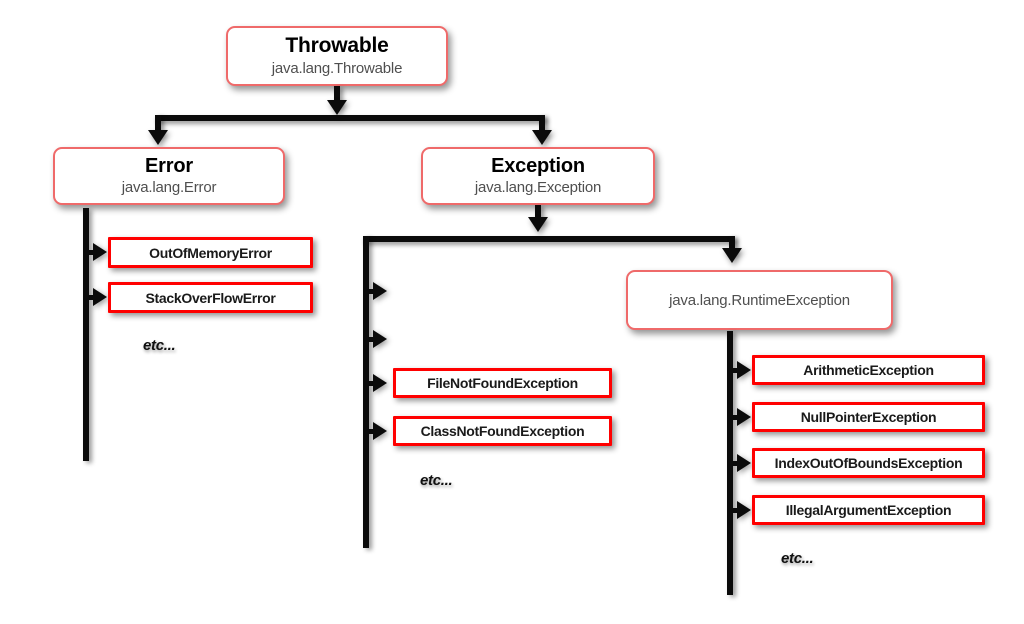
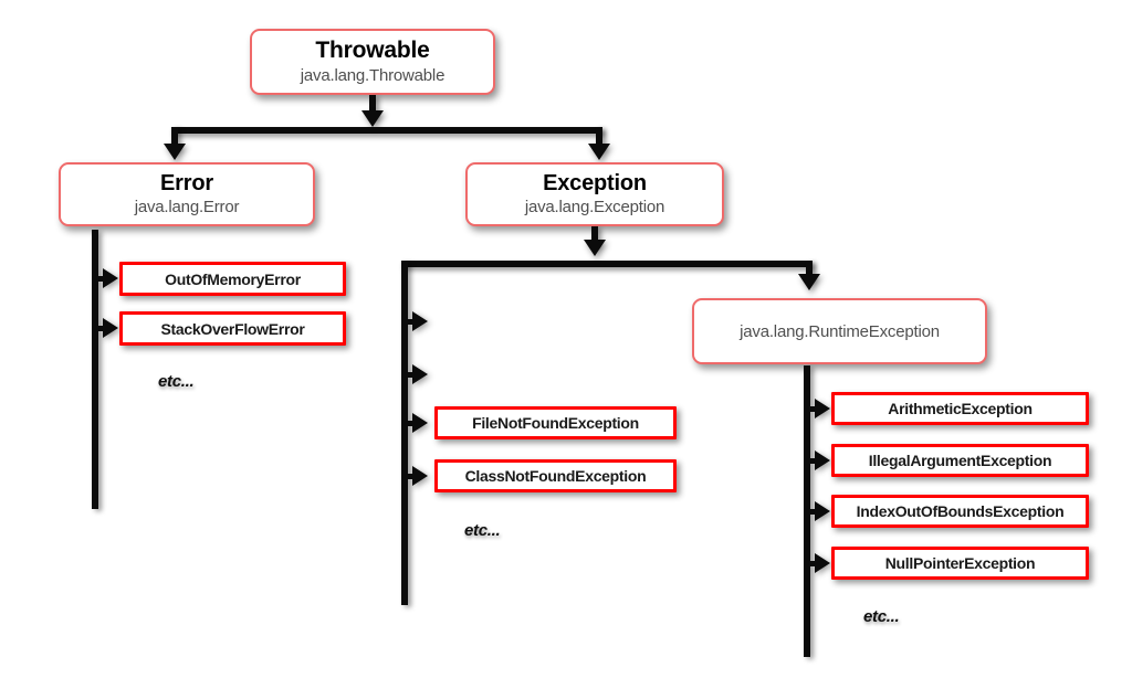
  Throwable
  java.lang.Throwable
  Error
  java.lang.Error
  OutOfMemoryError
  StackOverFlowError
  etc...
  Exception
  java.lang.Exception
  FileNotFoundException
  ClassNotFoundException
  etc...
  java.lang.RuntimeException
  ArithmeticException
- NullPointerException
+ IllegalArgumentException
  IndexOutOfBoundsException
- IllegalArgumentException
+ NullPointerException
  etc...
